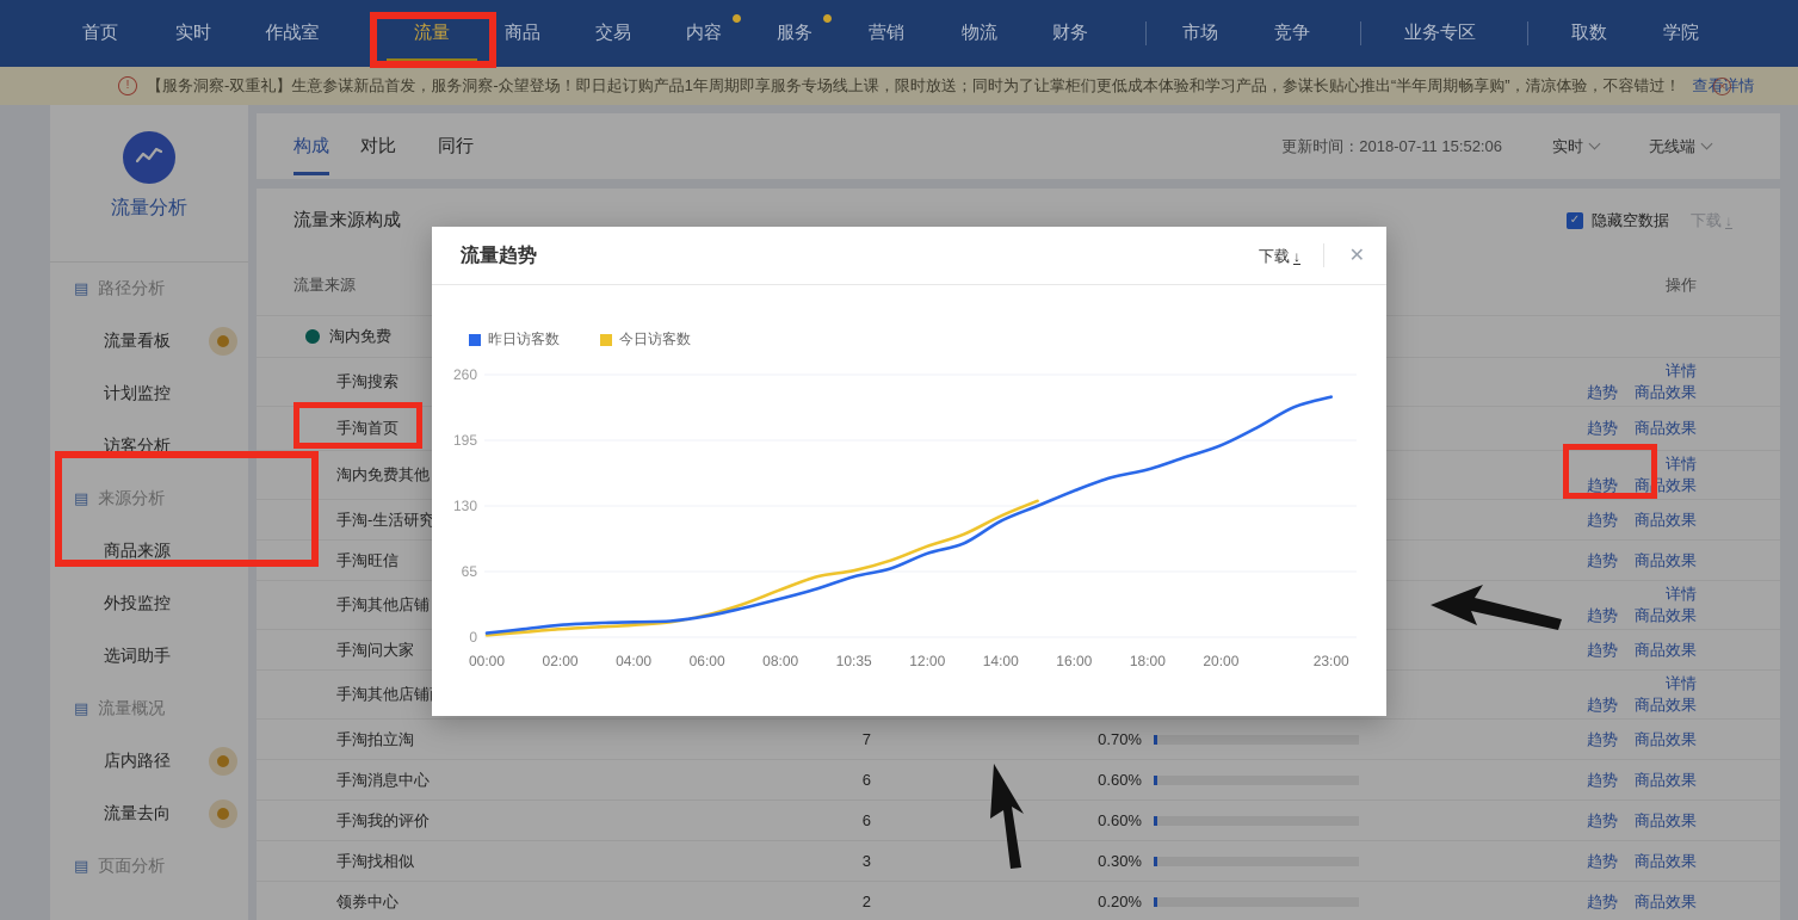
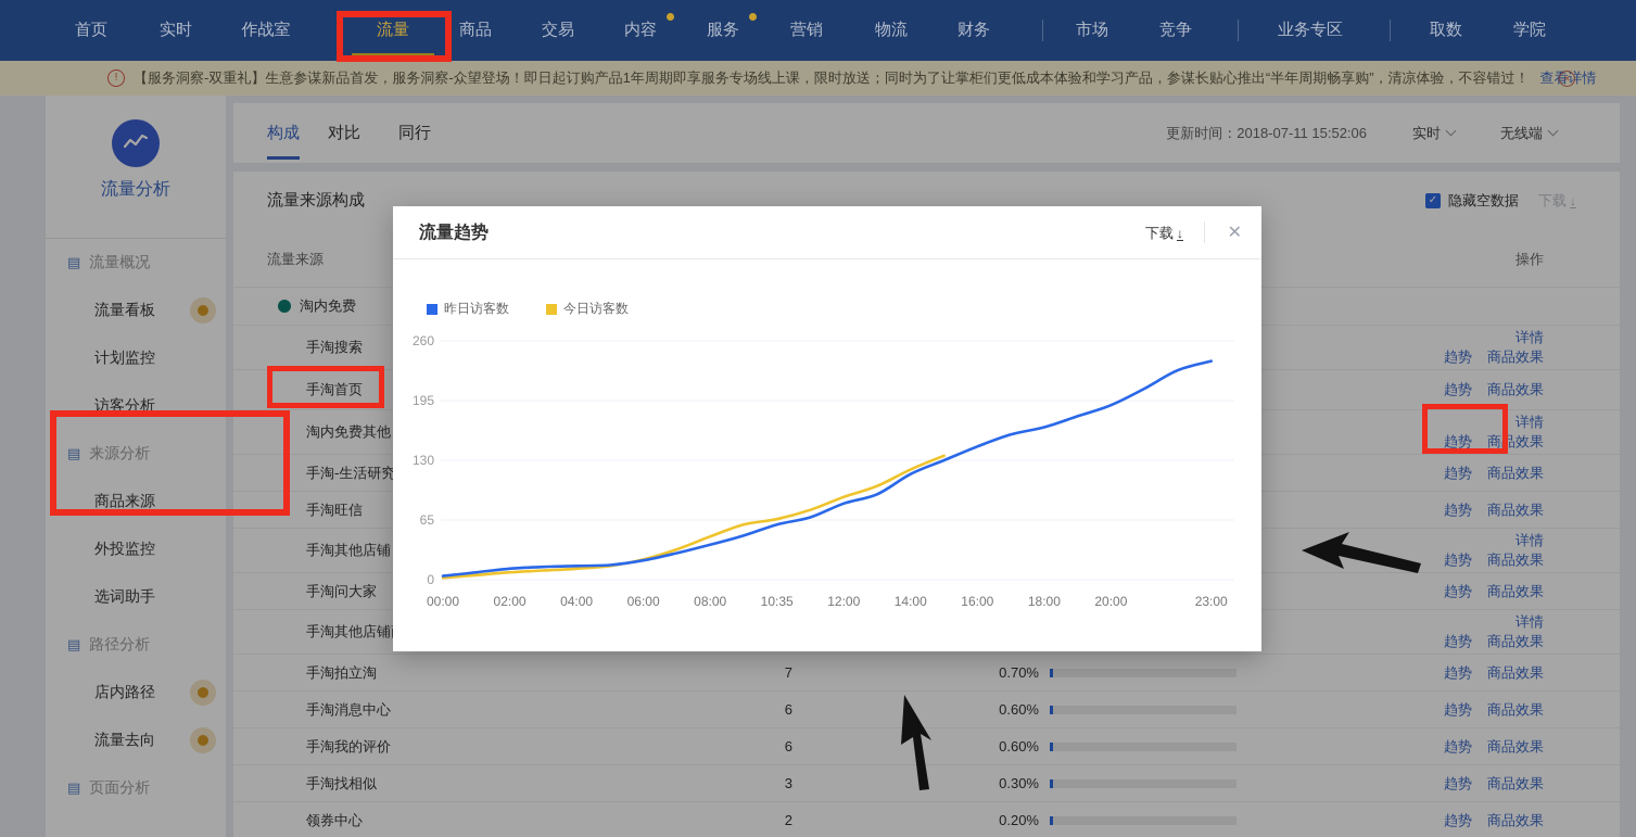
  首页
  实时
  作战室
  流量
  商品
  交易
  内容
  服务
  营销
  物流
  财务
  市场
  竞争
  业务专区
  取数
  学院
  !
  【服务洞察-双重礼】生意参谋新品首发，服务洞察-众望登场！即日起订购产品1年周期即享服务专场线上课，限时放送；同时为了让掌柜们更低成本体验和学习产品，参谋长贴心推出“半年周期畅享购”，清凉体验，不容错过！
  查看详情
  ✕
  流量分析
  ▤
- 路径分析
+ 流量概况
  流量看板
  计划监控
  访客分析
  ▤
  来源分析
  商品来源
  外投监控
  选词助手
  ▤
- 流量概况
+ 路径分析
  店内路径
  流量去向
  ▤
  页面分析
  构成
  对比
  同行
  更新时间：2018-07-11 15:52:06
  实时
  无线端
  流量来源构成
  ✓
  隐藏空数据
  下载 ↓
  流量来源
  操作
  淘内免费
  手淘搜索
  详情
  趋势 商品效果
  手淘首页
  趋势 商品效果
  淘内免费其他
  详情
  趋势 商品效果
  手淘-生活研究
  趋势 商品效果
  手淘旺信
  趋势 商品效果
  手淘其他店铺
  详情
  趋势 商品效果
  手淘问大家
  趋势 商品效果
  手淘其他店铺
  详情
  趋势 商品效果
  手淘拍立淘
  7
  0.70%
  趋势 商品效果
  手淘消息中心
  6
  0.60%
  趋势 商品效果
  手淘我的评价
  6
  0.60%
  趋势 商品效果
  手淘找相似
  3
  0.30%
  趋势 商品效果
  领券中心
  2
  0.20%
  趋势 商品效果
  流量趋势
  下载 ↓
  ✕
  昨日访客数
  今日访客数
  0
  65
  130
  195
  260
  00:00
  02:00
  04:00
  06:00
  08:00
  10:35
  12:00
  14:00
  16:00
  18:00
  20:00
  23:00
